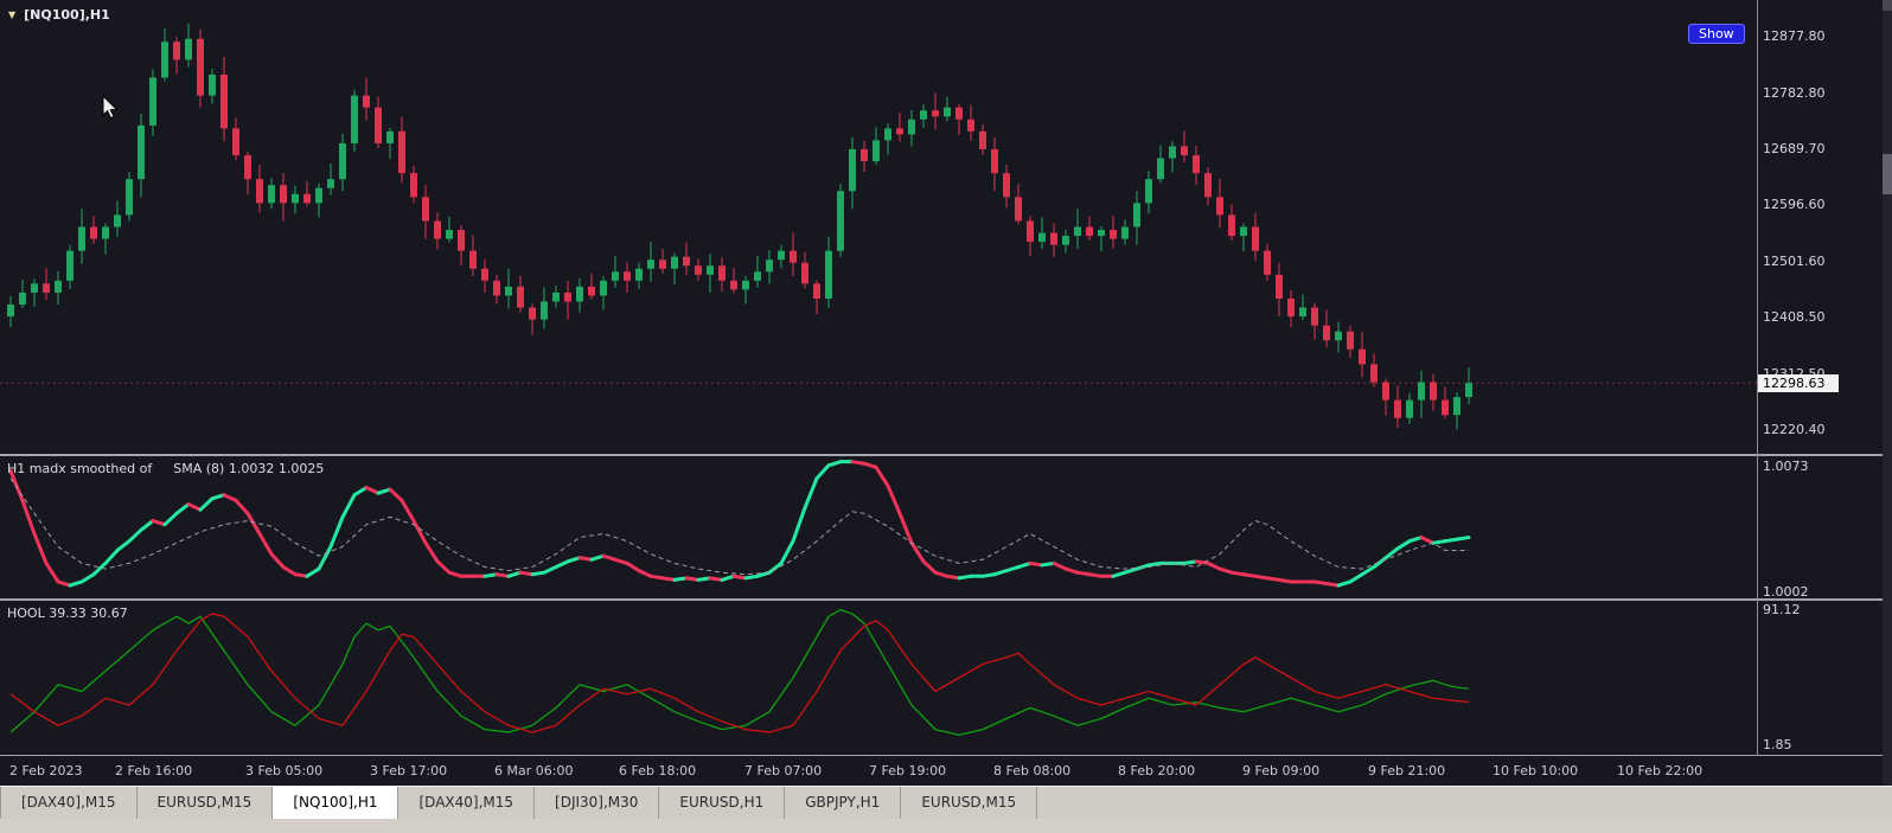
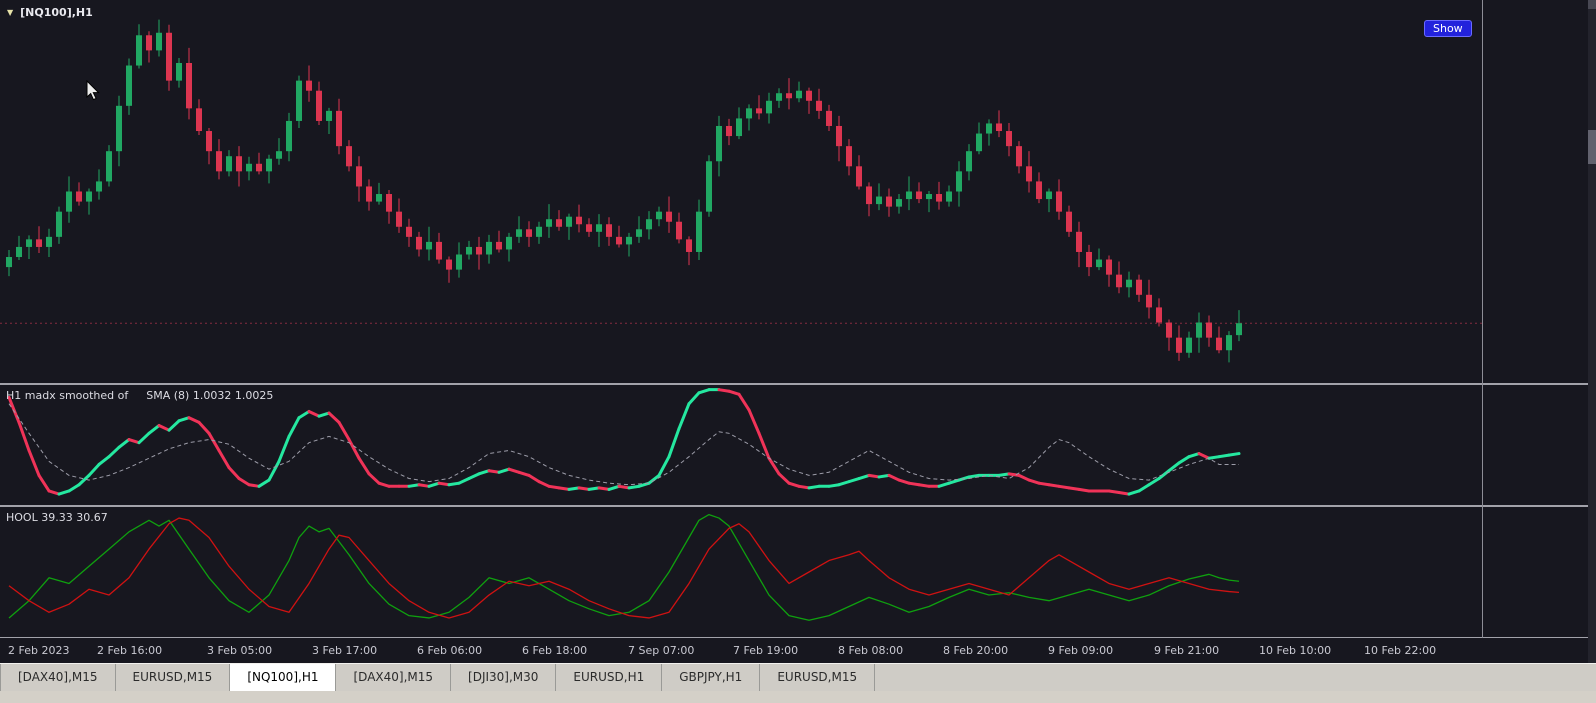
  ▼
  [NQ100],H1
  Show
  H1 madx smoothed of
  SMA (8) 1.0032 1.0025
  HOOL 39.33 30.67
- 12298.63
- 12877.80
- 12782.80
- 12689.70
- 12596.60
- 12501.60
- 12408.50
- 12220.40
- 1.0073
- 1.0002
- 91.12
- 1.85
  2 Feb 2023
  2 Feb 16:00
  3 Feb 05:00
  3 Feb 17:00
- 6 Mar 06:00
+ 6 Feb 06:00
  6 Feb 18:00
- 7 Feb 07:00
+ 7 Sep 07:00
  7 Feb 19:00
  8 Feb 08:00
  8 Feb 20:00
  9 Feb 09:00
  9 Feb 21:00
  10 Feb 10:00
  10 Feb 22:00
  [DAX40],M15
  EURUSD,M15
  [NQ100],H1
  [DAX40],M15
  [DJI30],M30
  EURUSD,H1
  GBPJPY,H1
  EURUSD,M15
